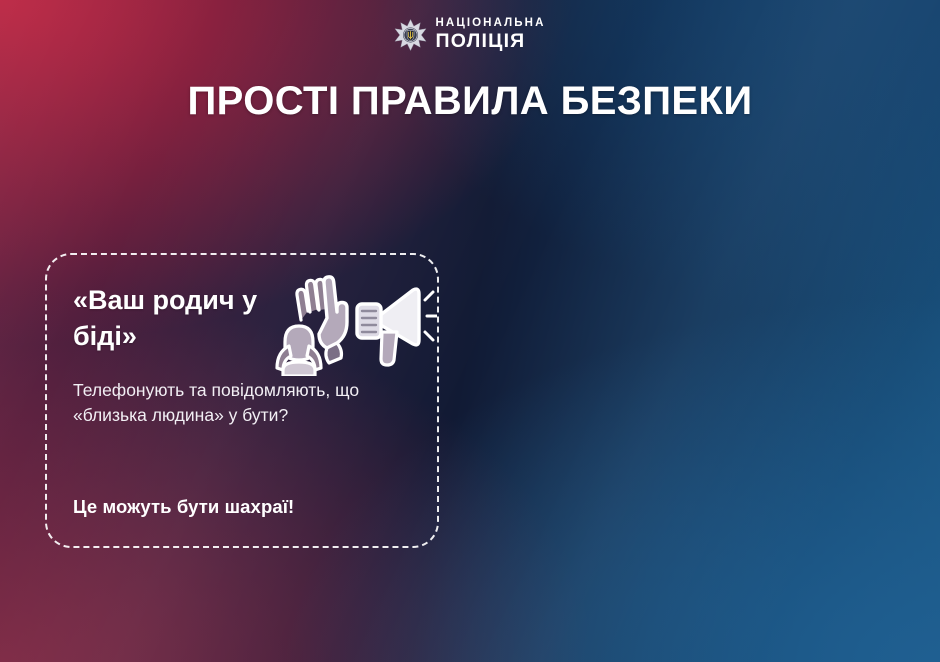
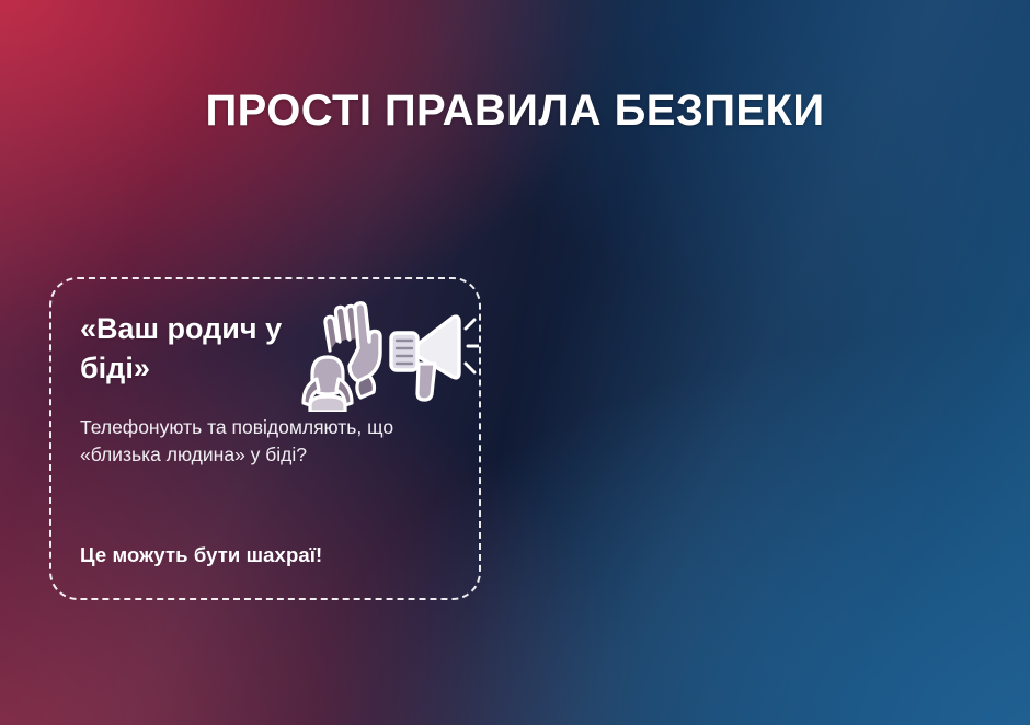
- НАЦІОНАЛЬНА
- ПОЛІЦІЯ
  ПРОСТІ ПРАВИЛА БЕЗПЕКИ
  «Ваш родич у біді»
- Телефонують та повідомляють, що «близька людина» у бути?
+ Телефонують та повідомляють, що «близька людина» у біді?
  Це можуть бути шахраї!
